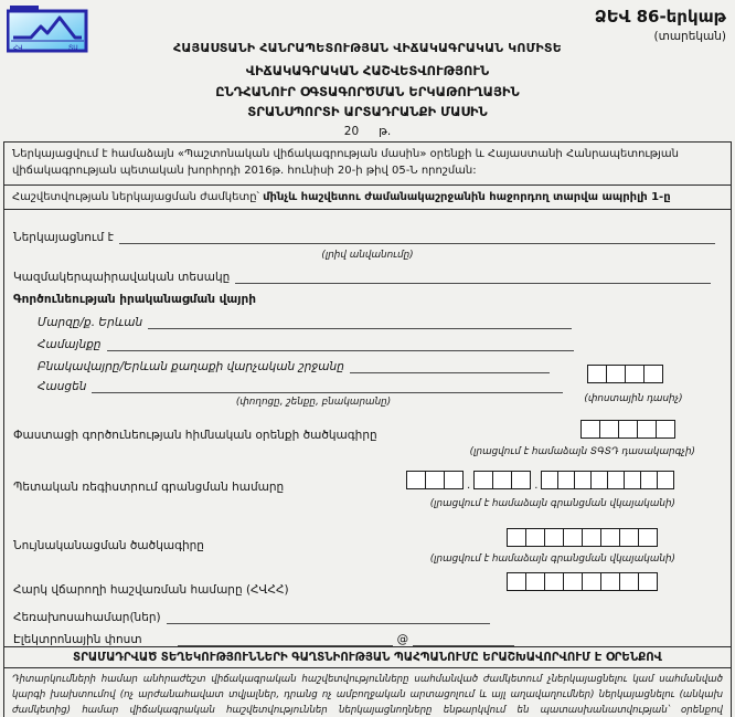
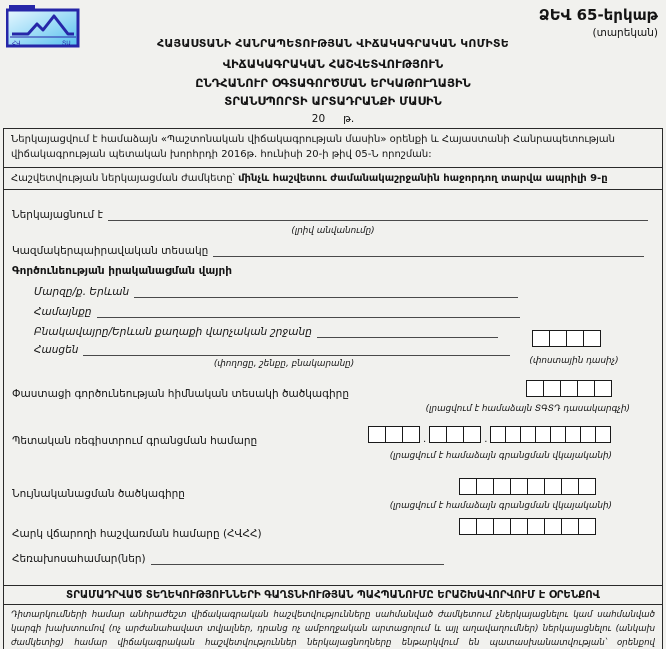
- ՁԵՎ 86-երկաթ
+ ՁԵՎ 65-երկաթ
  (տարեկան)
  ՀԱՅԱՍՏԱՆԻ ՀԱՆՐԱՊԵՏՈՒԹՅԱՆ ՎԻՃԱԿԱԳՐԱԿԱՆ ԿՈՄԻՏԵ
  ՎԻՃԱԿԱԳՐԱԿԱՆ ՀԱՇՎԵՏՎՈՒԹՅՈՒՆ
  ԸՆԴՀԱՆՈՒՐ ՕԳՏԱԳՈՐԾՄԱՆ ԵՐԿԱԹՈՒՂԱՅԻՆ
  ՏՐԱՆՍՊՈՐՏԻ ԱՐՏԱԴՐԱՆՔԻ ՄԱՍԻՆ
  20 թ.
  Ներկայացվում է համաձայն «Պաշտոնական վիճակագրության մասին» օրենքի և Հայաստանի Հանրապետության վիճակագրության պետական խորհրդի 2016թ. հունիսի 20-ի թիվ 05-Ն որոշման:
- Հաշվետվության ներկայացման ժամկետը՝ մինչև հաշվետու ժամանակաշրջանին հաջորդող տարվա ապրիլի 1-ը
+ Հաշվետվության ներկայացման ժամկետը՝ մինչև հաշվետու ժամանակաշրջանին հաջորդող տարվա ապրիլի 9-ը
  Ներկայացնում է
  (լրիվ անվանումը)
  Կազմակերպաիրավական տեսակը
  Գործունեության իրականացման վայրի
  Մարզը/ք. Երևան
  Համայնքը
  Բնակավայրը/Երևան քաղաքի վարչական շրջանը
  Հասցեն
  (փողոցը, շենքը, բնակարանը)
  (փոստային դասիչ)
- Փաստացի գործունեության հիմնական օրենքի ծածկագիրը
+ Փաստացի գործունեության հիմնական տեսակի ծածկագիրը
  (լրացվում է համաձայն ՏԳՏԴ դասակարգչի)
  Պետական ռեգիստրում գրանցման համարը
  .
  .
  (լրացվում է համաձայն գրանցման վկայականի)
  Նույնականացման ծածկագիրը
  (լրացվում է համաձայն գրանցման վկայականի)
  Հարկ վճարողի հաշվառման համարը (ՀՎՀՀ)
  Հեռախոսահամար(ներ)
- Էլեկտրոնային փոստ
- @
  ՏՐԱՄԱԴՐՎԱԾ ՏԵՂԵԿՈՒԹՅՈՒՆՆԵՐԻ ԳԱՂՏՆԻՈՒԹՅԱՆ ՊԱՀՊԱՆՈՒՄԸ ԵՐԱՇԽԱՎՈՐՎՈՒՄ Է ՕՐԵՆՔՈՎ
  Դիտարկումների համար անհրաժեշտ վիճակագրական հաշվետվությունները սահմանված ժամկետում չներկայացնելու կամ սահմանված կարգի խախտումով (ոչ արժանահավատ տվյալներ, դրանց ոչ ամբողջական արտացոլում և այլ աղավաղումներ) ներկայացնելու (անկախ ժամկետից) համար վիճակագրական հաշվետվություններ ներկայացնողները ենթարկվում են պատասխանատվության՝ օրենքով
